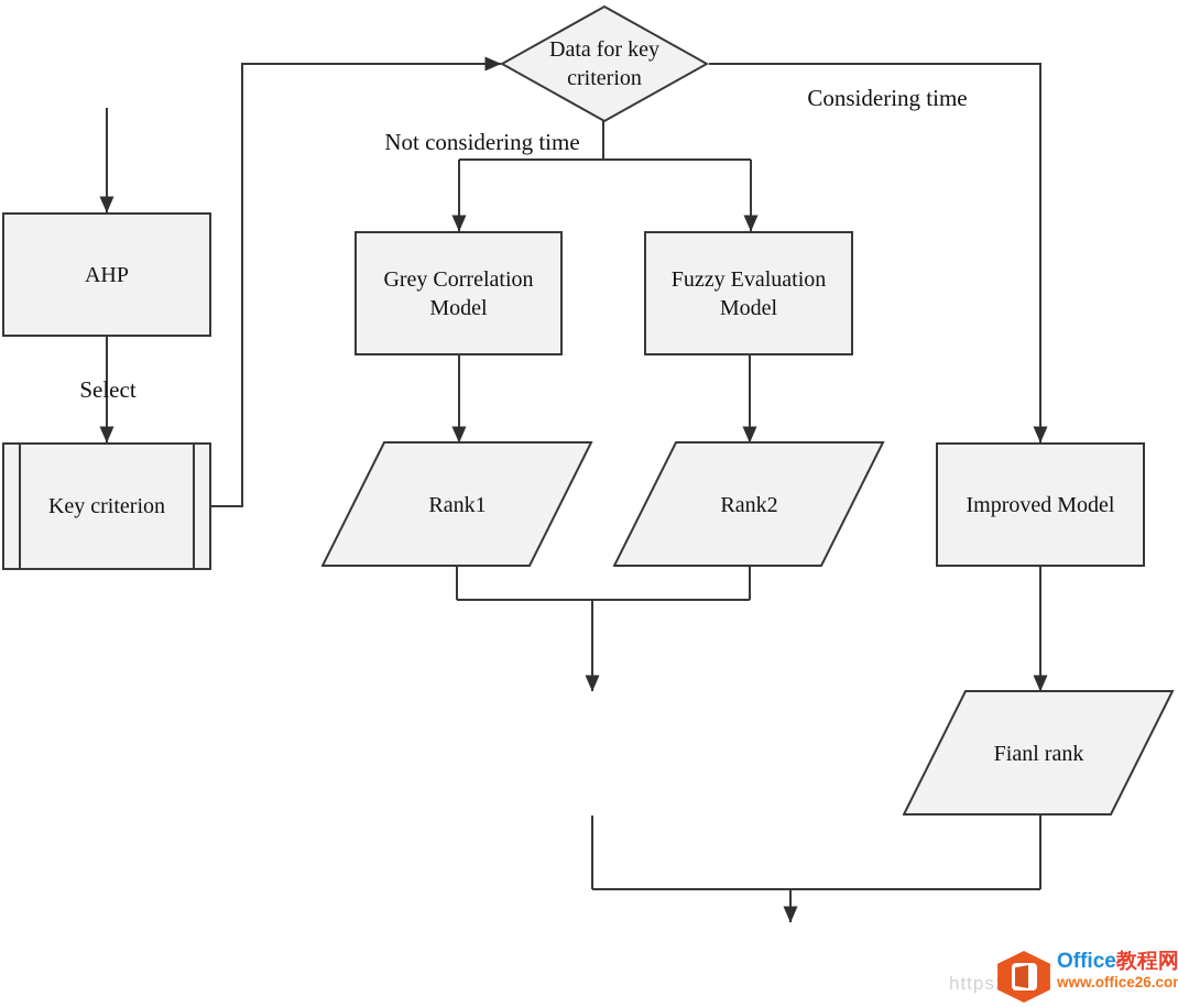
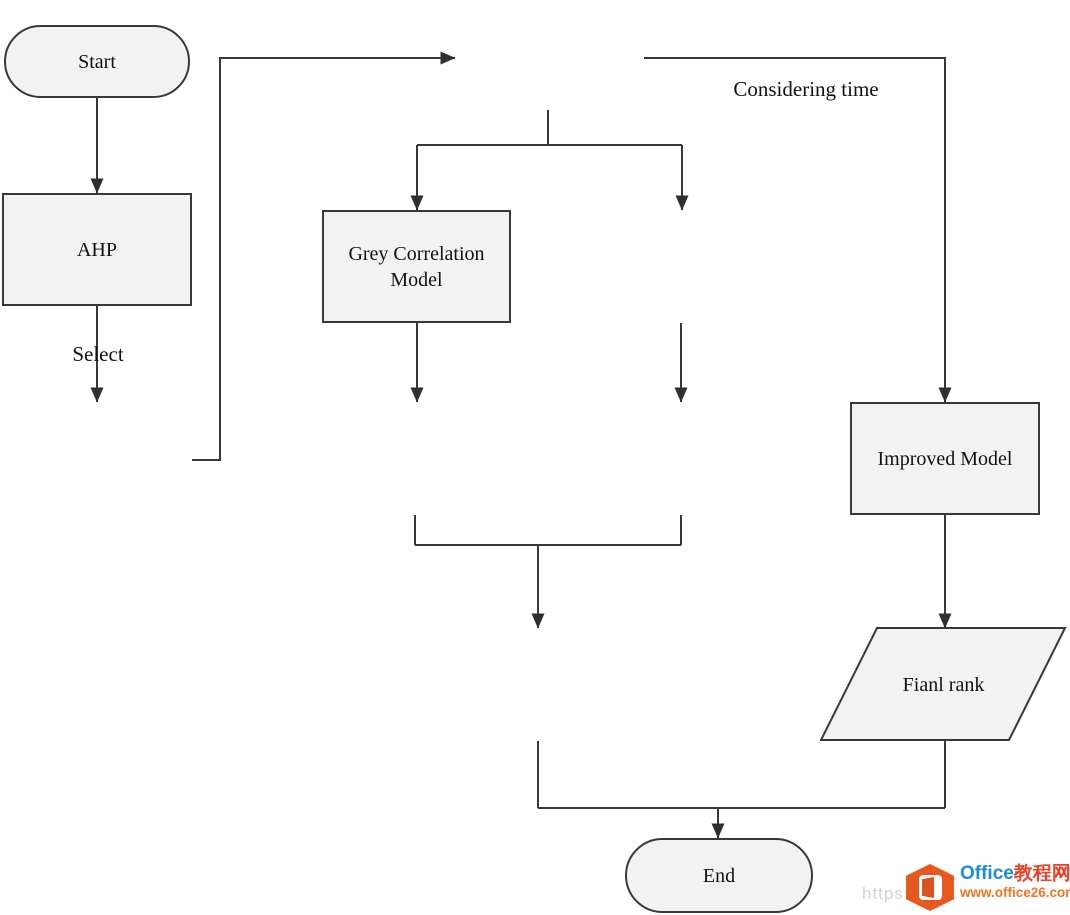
+ Start
  AHP
- Key criterion
- Data for key criterion
  Grey Correlation Model
- Fuzzy Evaluation Model
- Rank1
- Rank2
  Improved Model
  Fianl rank
+ End
  Select
- Not considering time
  Considering time
  https
  Office教程网
  www.office26.co
